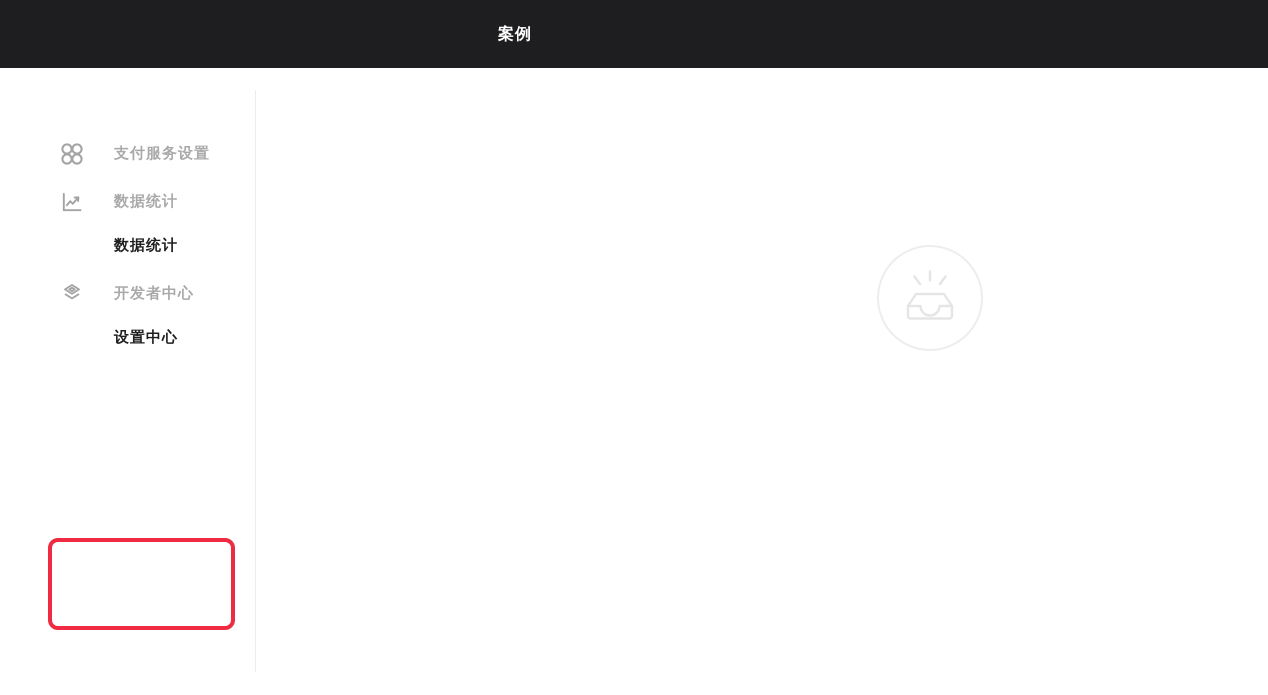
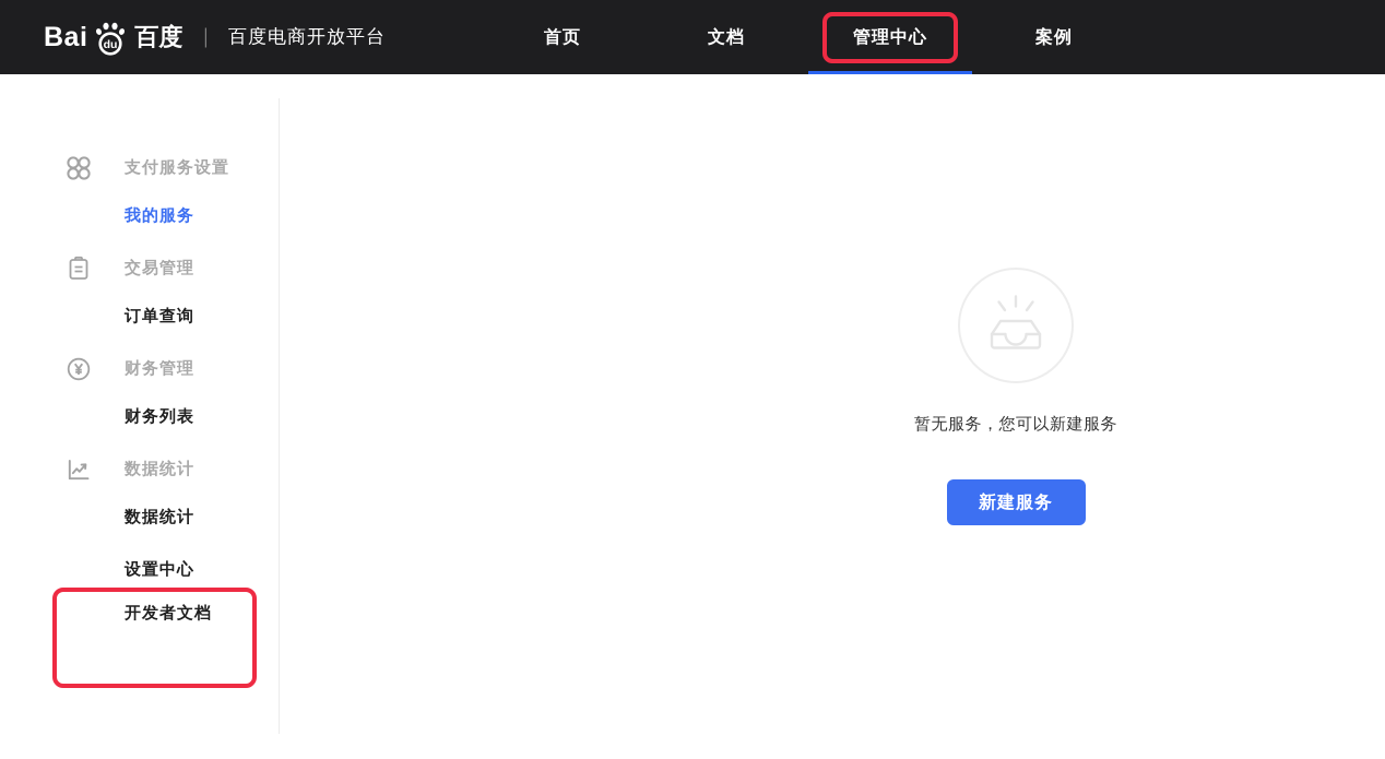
+ Bai
+ du
+ 百度
+ ｜
+ 百度电商开放平台
+ 首页
+ 文档
+ 管理中心
  案例
  支付服务设置
+ 我的服务
+ 交易管理
+ 订单查询
+ 财务管理
+ 财务列表
  数据统计
  数据统计
- 开发者中心
  设置中心
+ 开发者文档
+ 暂无服务，您可以新建服务
+ 新建服务
